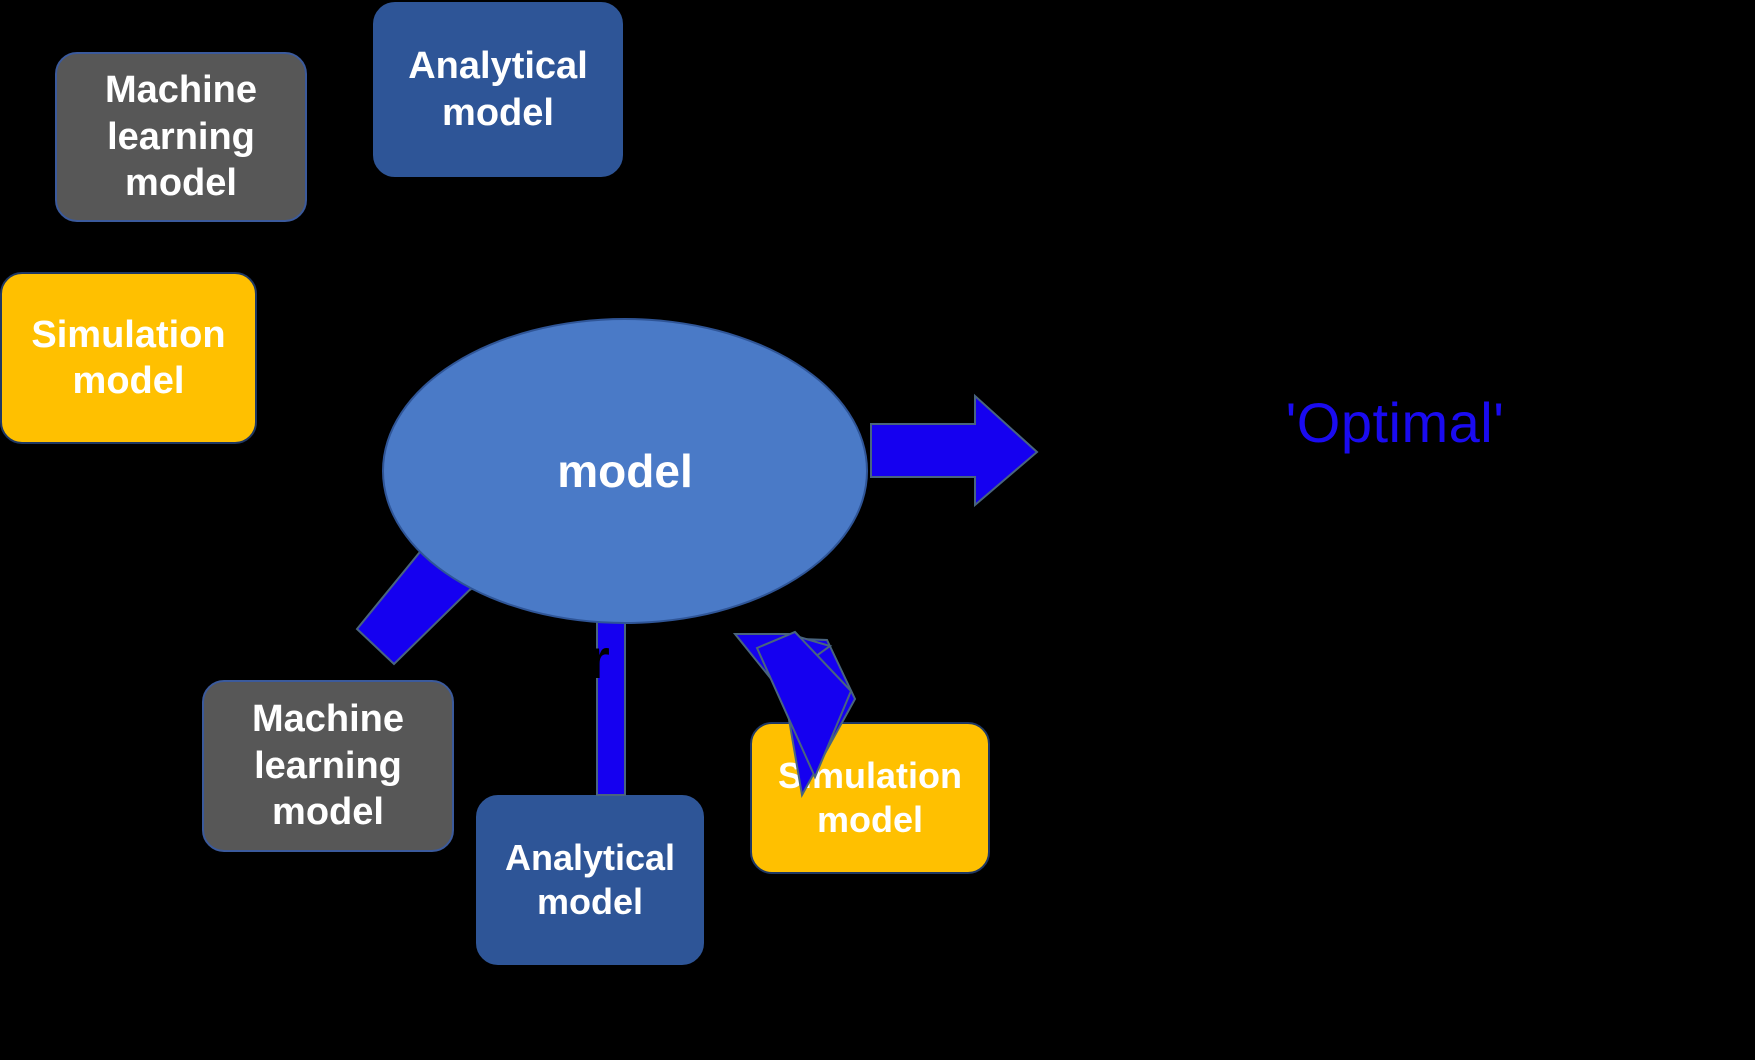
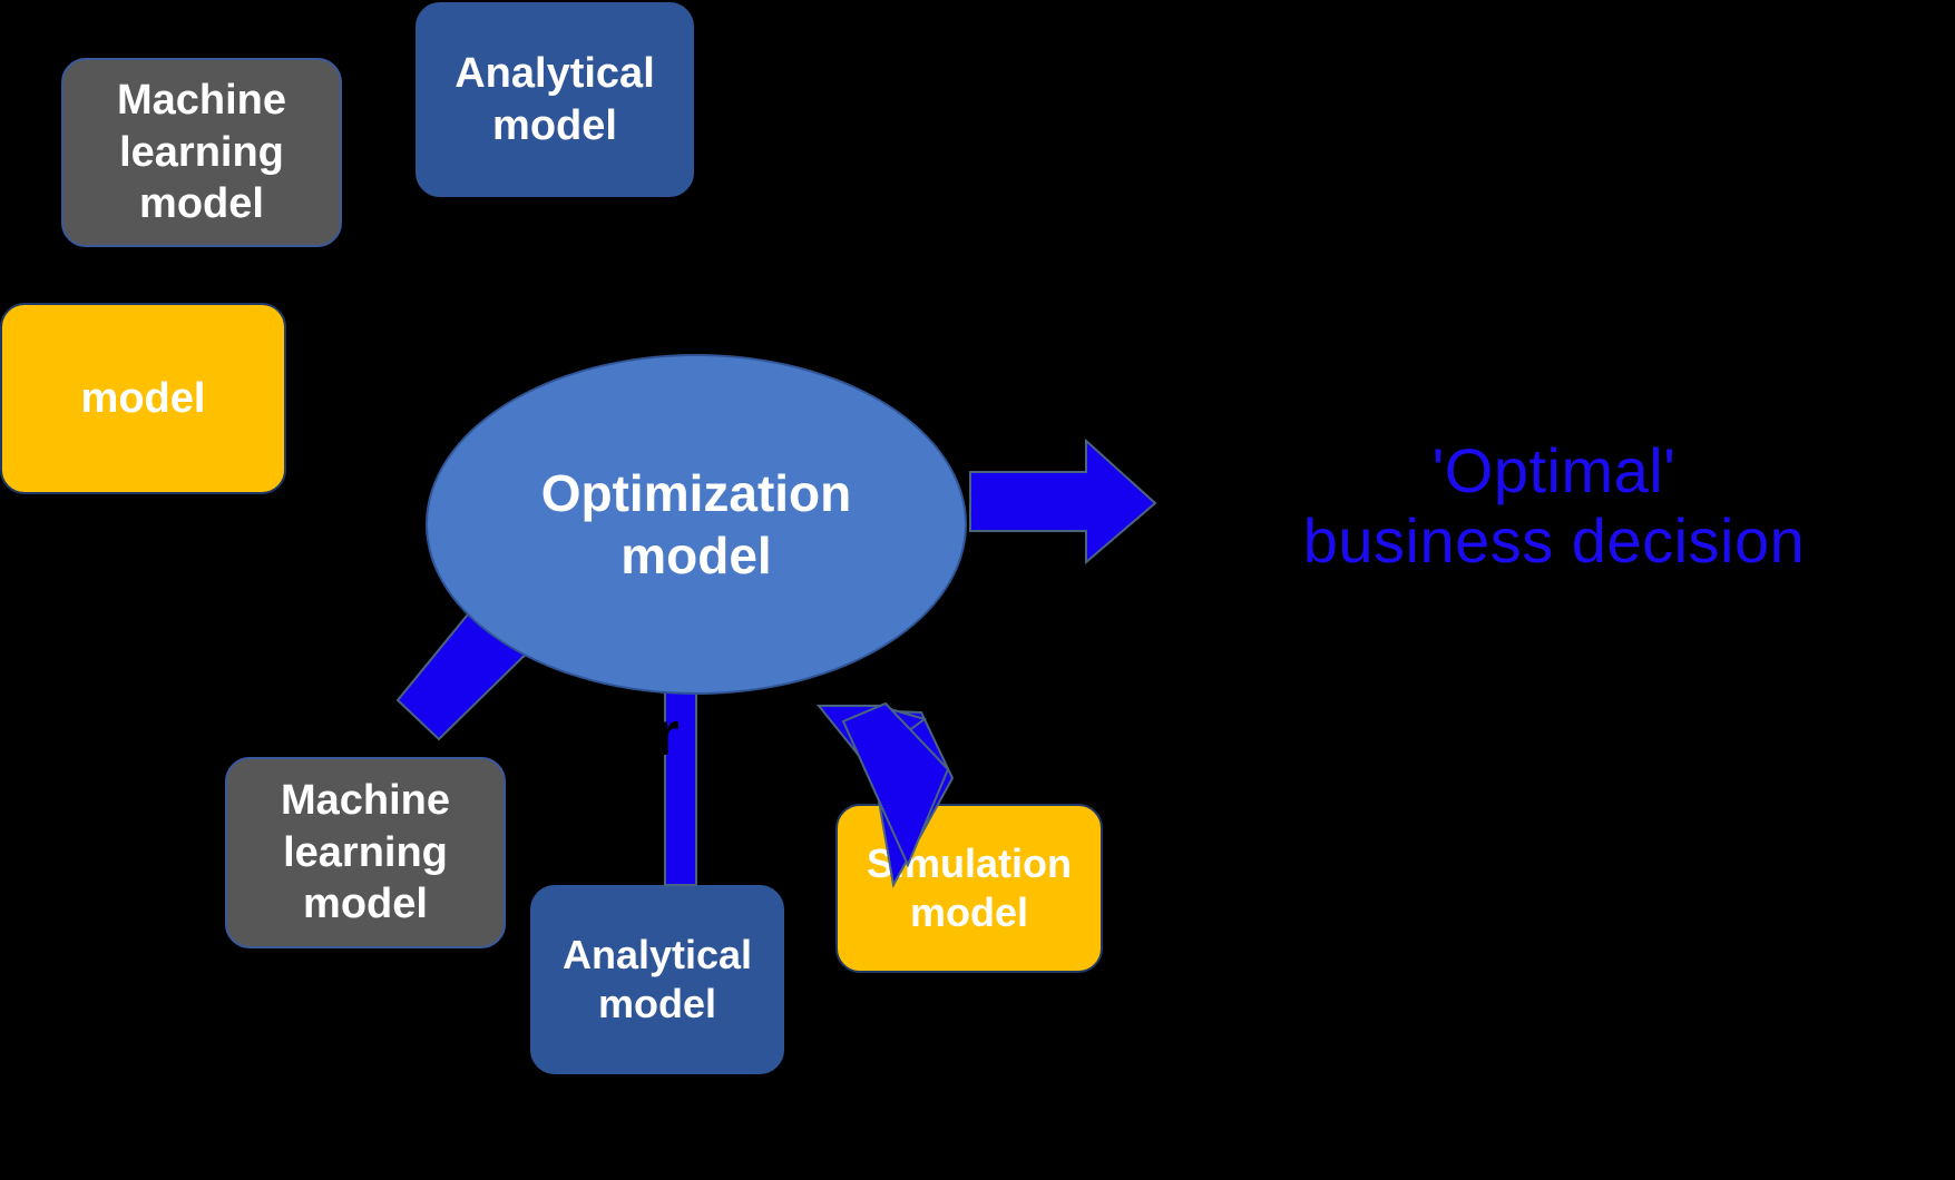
  model
  r
  Machine
  learning
  model
  Analytical
  model
- Simulation
  model
+ Optimization
  model
  Machine
  learning
  model
  Analytical
  model
  Smulation
  model
  'Optimal'
+ business decision
